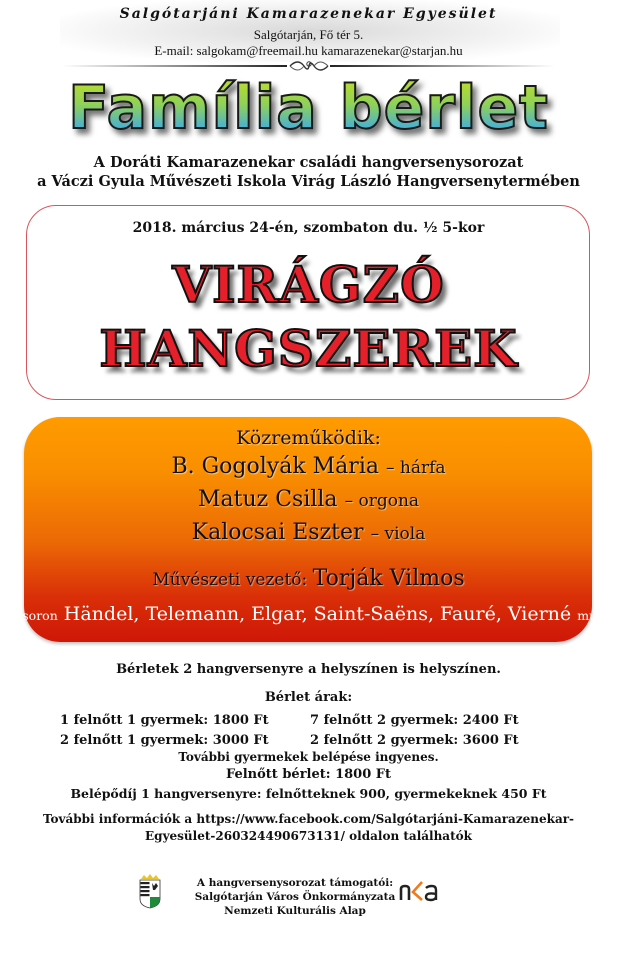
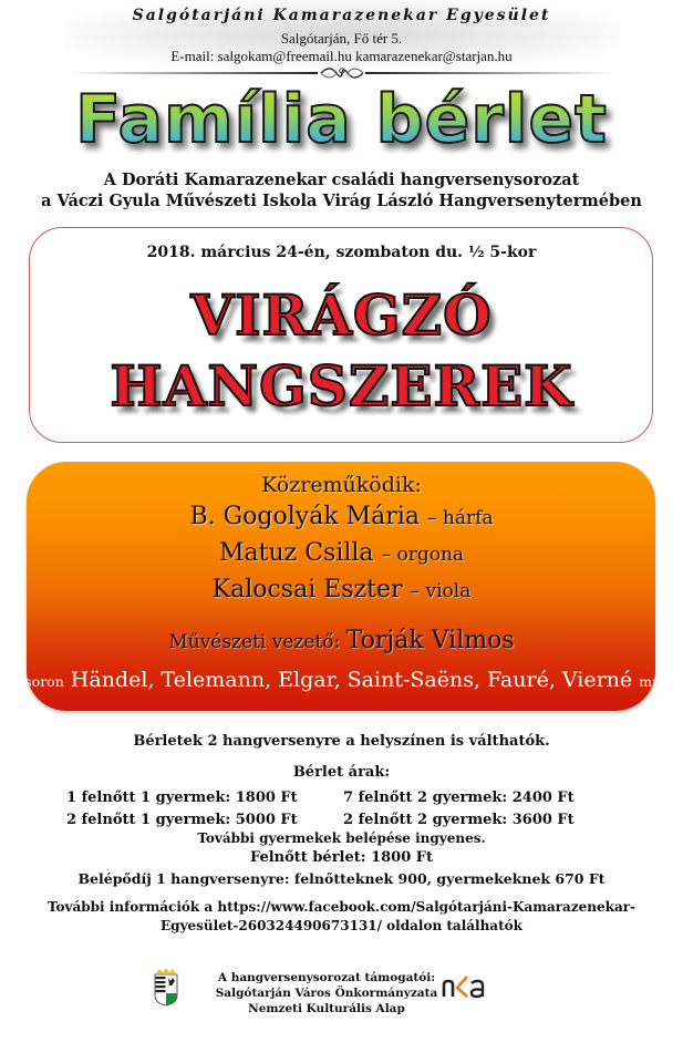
  Salgótarjáni Kamarazenekar Egyesület
  Salgótarján, Fő tér 5.
  E-mail: salgokam@freemail.hu kamarazenekar@starjan.hu
  Família bérlet
  A Doráti Kamarazenekar családi hangversenysorozat
  a Váczi Gyula Művészeti Iskola Virág László Hangversenytermében
  2018. március 24-én, szombaton du. ½ 5-kor
  VIRÁGZÓ
  HANGSZEREK
  Közreműködik:
  B. Gogolyák Mária – hárfa
  Matuz Csilla – orgona
  Kalocsai Eszter – viola
  Művészeti vezető: Torják Vilmos
  Műsoron Händel, Telemann, Elgar, Saint-Saëns, Fauré, Vierné művei
- Bérletek 2 hangversenyre a helyszínen is helyszínen.
+ Bérletek 2 hangversenyre a helyszínen is válthatók.
  Bérlet árak:
  1 felnőtt 1 gyermek: 1800 Ft
  7 felnőtt 2 gyermek: 2400 Ft
- 2 felnőtt 1 gyermek: 3000 Ft
+ 2 felnőtt 1 gyermek: 5000 Ft
  2 felnőtt 2 gyermek: 3600 Ft
  További gyermekek belépése ingyenes.
  Felnőtt bérlet: 1800 Ft
- Belépődíj 1 hangversenyre: felnőtteknek 900, gyermekeknek 450 Ft
+ Belépődíj 1 hangversenyre: felnőtteknek 900, gyermekeknek 670 Ft
  További információk a https://www.facebook.com/Salgótarjáni-Kamarazenekar-
  Egyesület-260324490673131/ oldalon találhatók
  A hangversenysorozat támogatói:
  Salgótarján Város Önkormányzata
  Nemzeti Kulturális Alap
